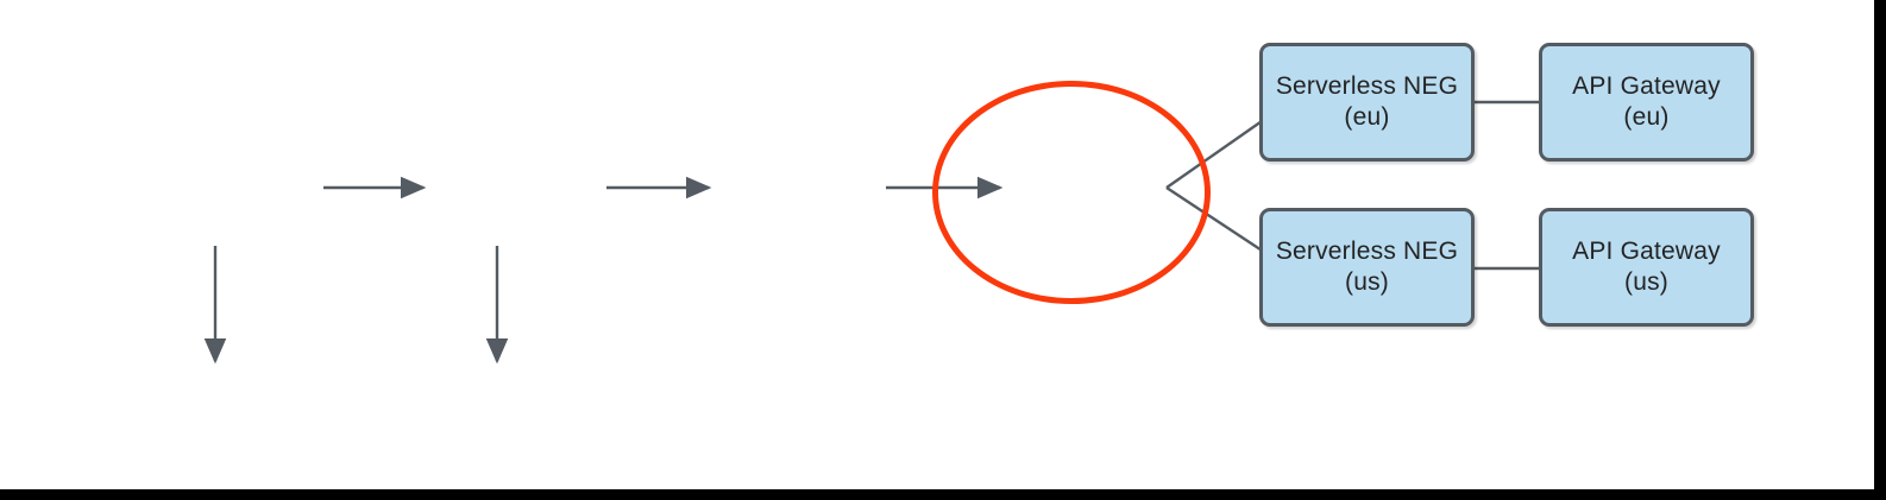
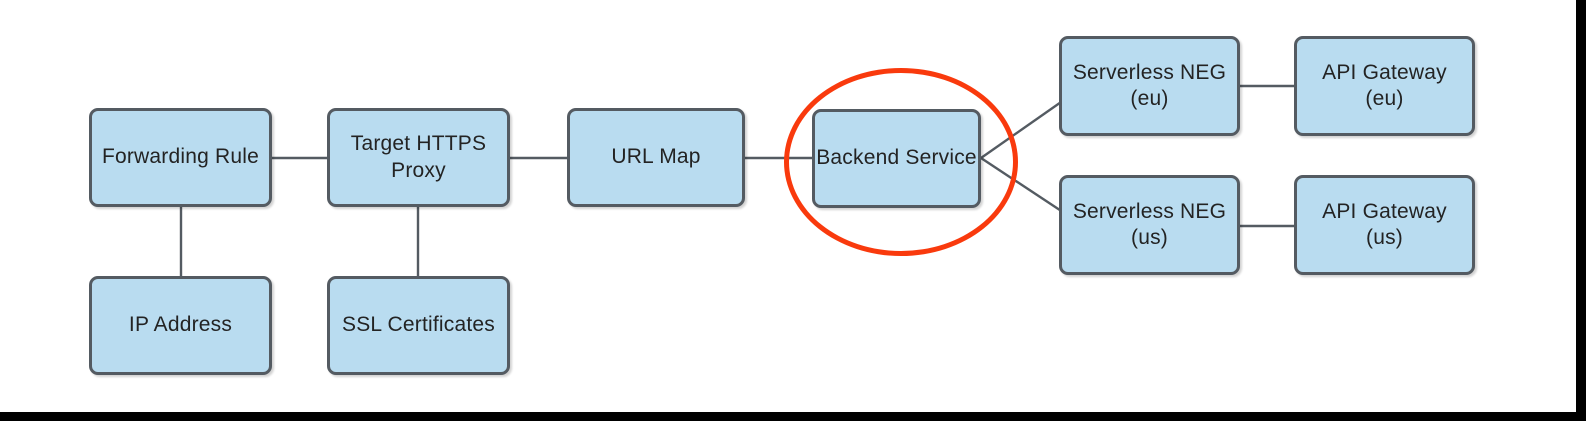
+ Forwarding Rule
+ Target HTTPS
+ Proxy
+ URL Map
+ Backend Service
+ IP Address
+ SSL Certificates
  Serverless NEG
  (eu)
  API Gateway
  (eu)
  Serverless NEG
  (us)
  API Gateway
  (us)
